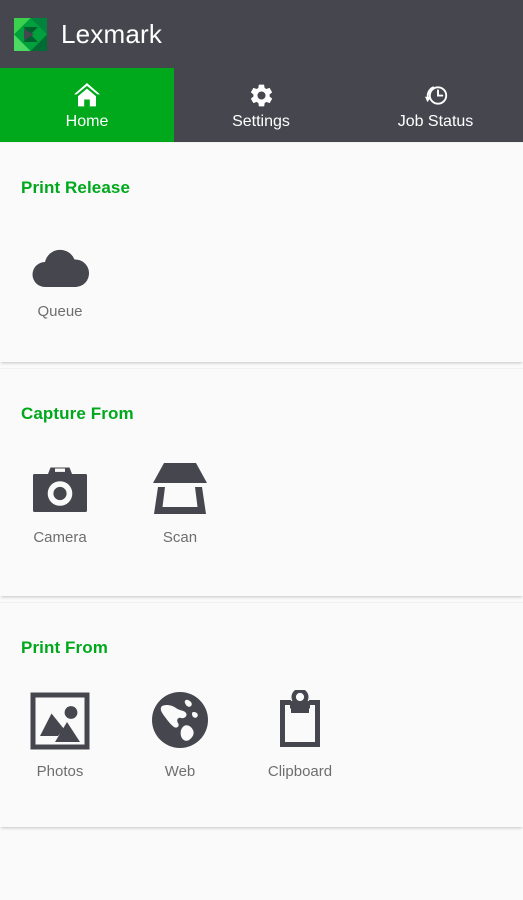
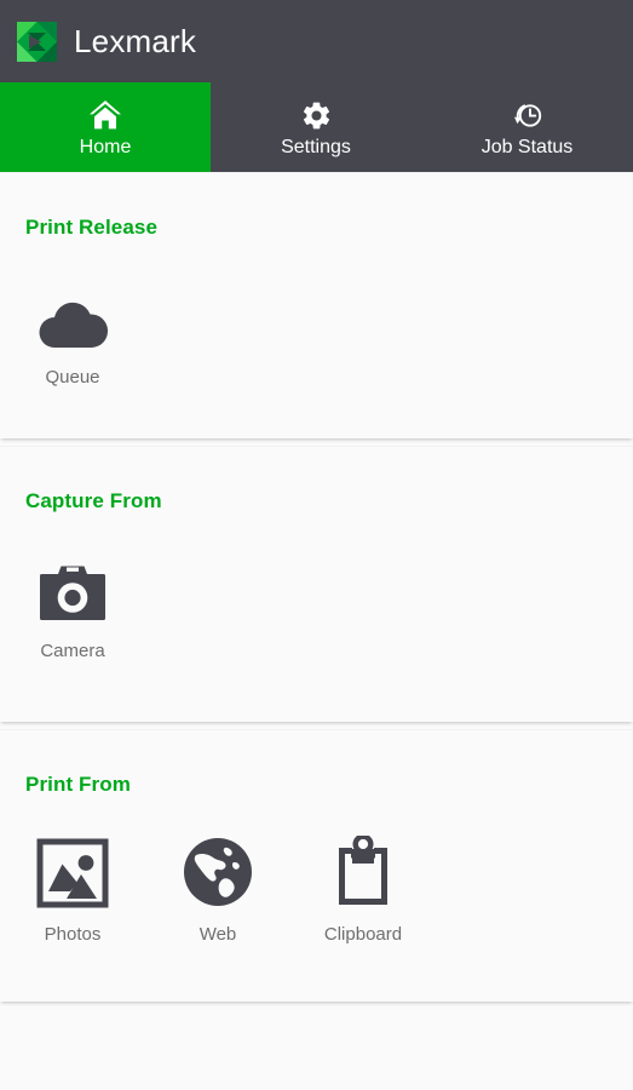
  Lexmark
  Home
  Settings
  Job Status
  Print Release
  Queue
  Capture From
  Camera
- Scan
  Print From
  Photos
  Web
  Clipboard
